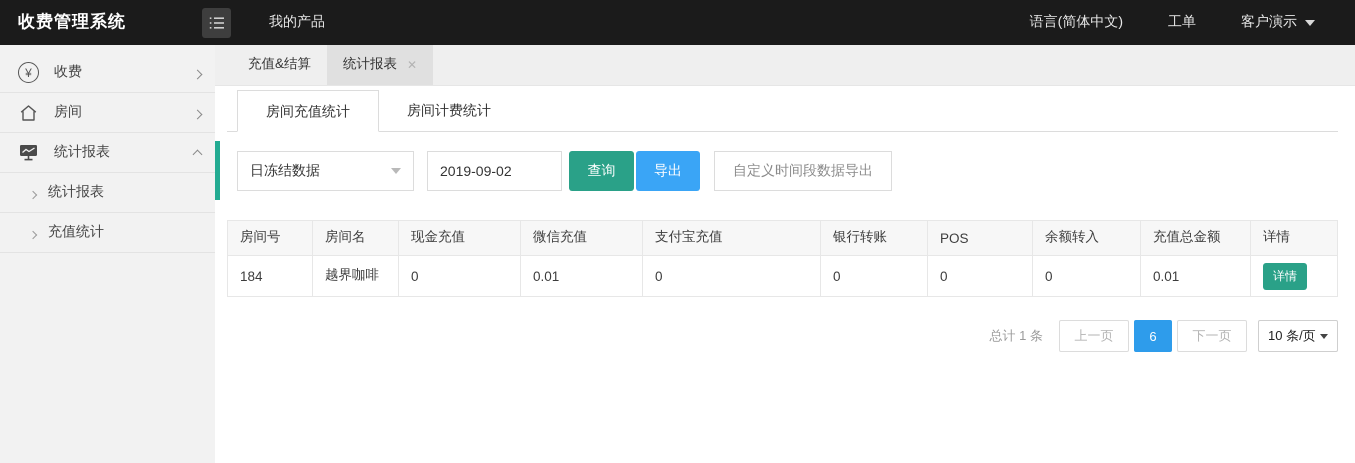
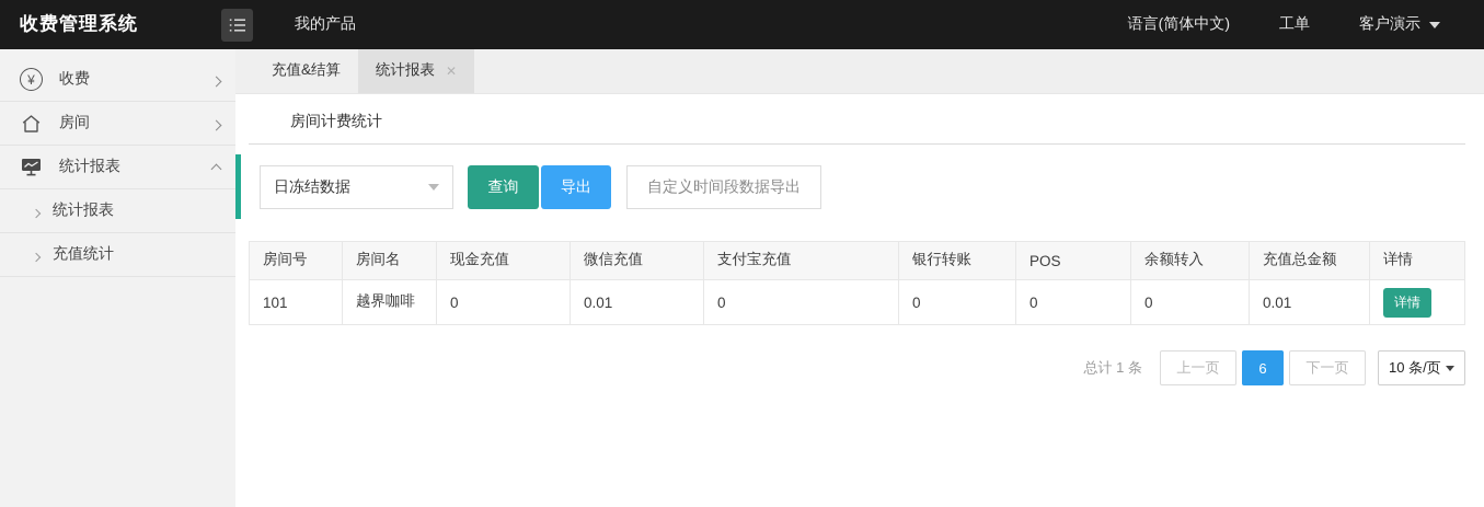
  收费管理系统
  我的产品
  语言(简体中文)
  工单
  客户演示
  ¥
  收费
  房间
  统计报表
  统计报表
  充值统计
  充值&结算
  统计报表
  ✕
- 房间充值统计
  房间计费统计
  日冻结数据
- 2019-09-02
  查询
  导出
  自定义时间段数据导出
  房间号	房间名	现金充值	微信充值	支付宝充值	银行转账	POS	余额转入	充值总金额	详情
- 184	越界咖啡	0	0.01	0	0	0	0	0.01	详情
+ 101	越界咖啡	0	0.01	0	0	0	0	0.01	详情
  总计 1 条
  上一页
  6
  下一页
  10 条/页
